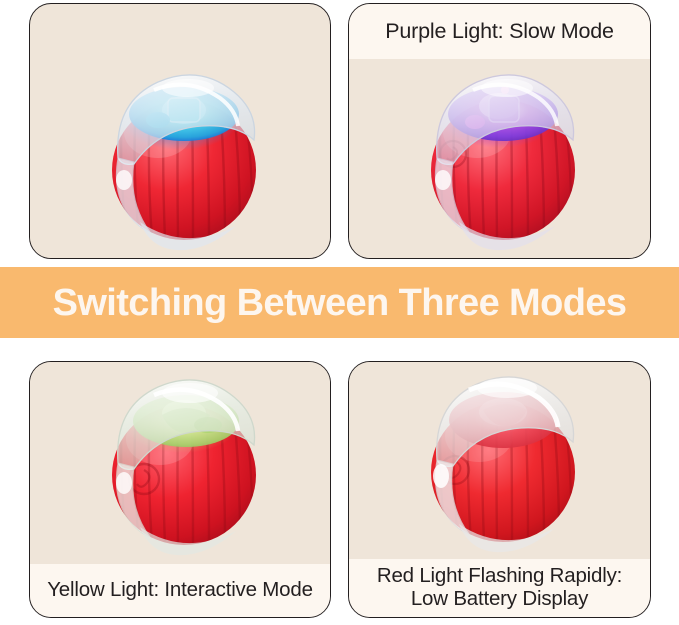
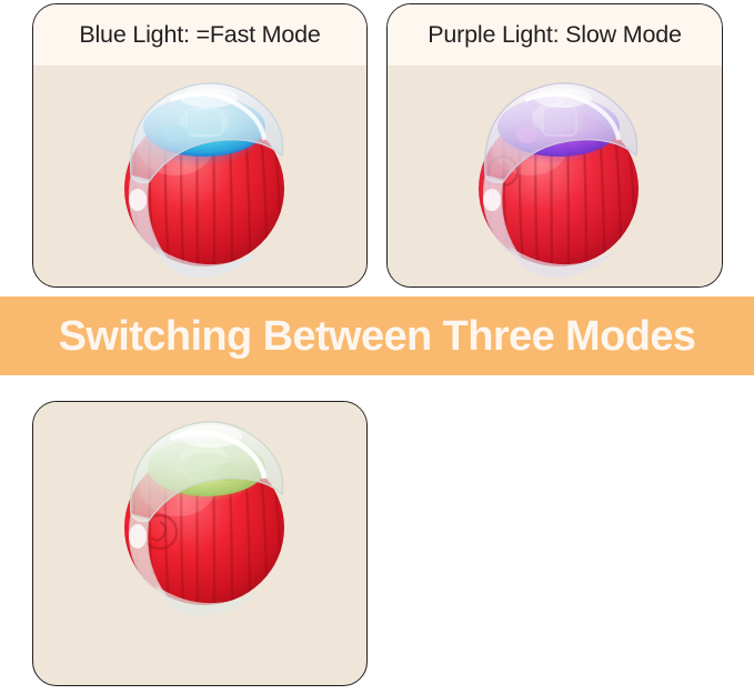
+ Blue Light: =Fast Mode
  Purple Light: Slow Mode
  Switching Between Three Modes
- Yellow Light: Interactive Mode
- Red Light Flashing Rapidly:
- Low Battery Display
